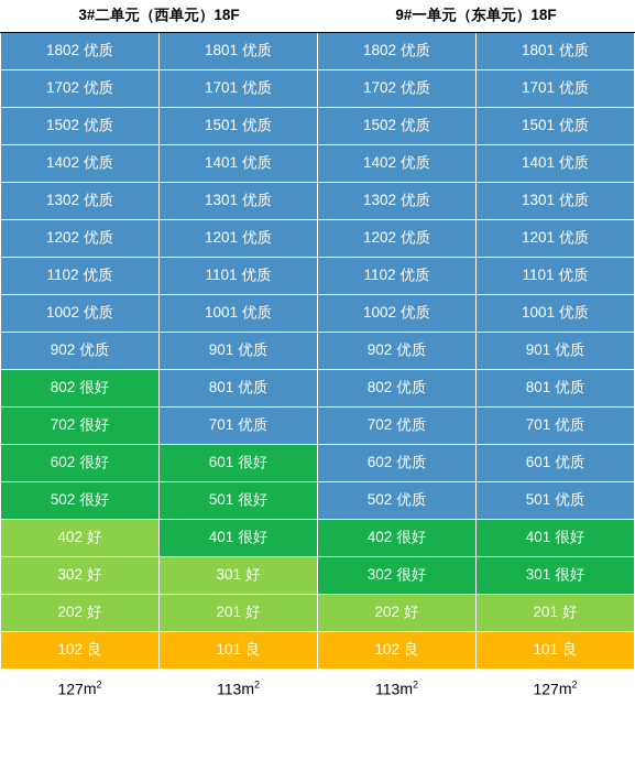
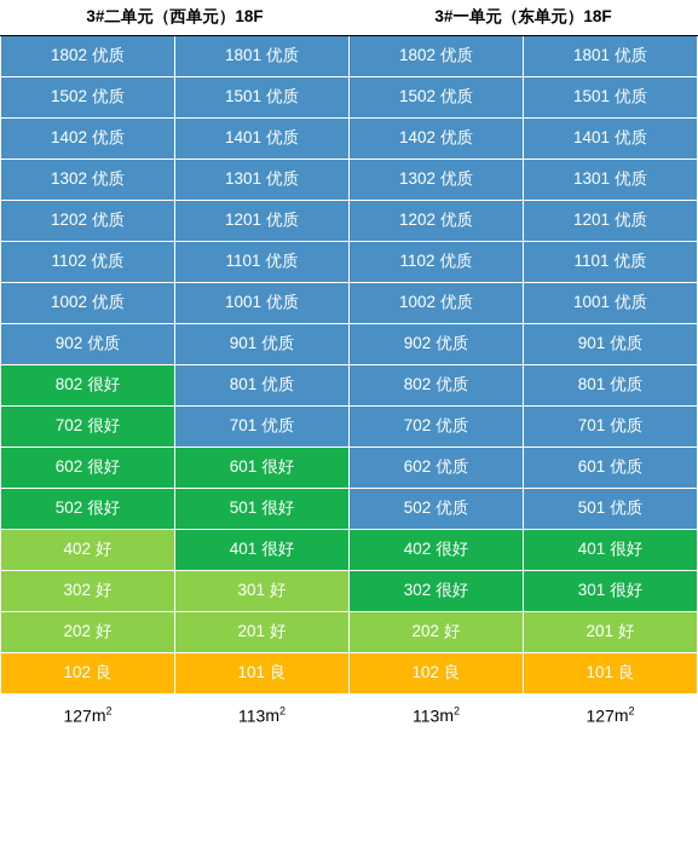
- 3#二单元（西单元）18F	9#一单元（东单元）18F
+ 3#二单元（西单元）18F	3#一单元（东单元）18F
  1802 优质	1801 优质	1802 优质	1801 优质
- 1702 优质	1701 优质	1702 优质	1701 优质
  1502 优质	1501 优质	1502 优质	1501 优质
  1402 优质	1401 优质	1402 优质	1401 优质
  1302 优质	1301 优质	1302 优质	1301 优质
  1202 优质	1201 优质	1202 优质	1201 优质
  1102 优质	1101 优质	1102 优质	1101 优质
  1002 优质	1001 优质	1002 优质	1001 优质
  902 优质	901 优质	902 优质	901 优质
  802 很好	801 优质	802 优质	801 优质
  702 很好	701 优质	702 优质	701 优质
  602 很好	601 很好	602 优质	601 优质
  502 很好	501 很好	502 优质	501 优质
  402 好	401 很好	402 很好	401 很好
  302 好	301 好	302 很好	301 很好
  202 好	201 好	202 好	201 好
  102 良	101 良	102 良	101 良
  127m2	113m2	113m2	127m2
